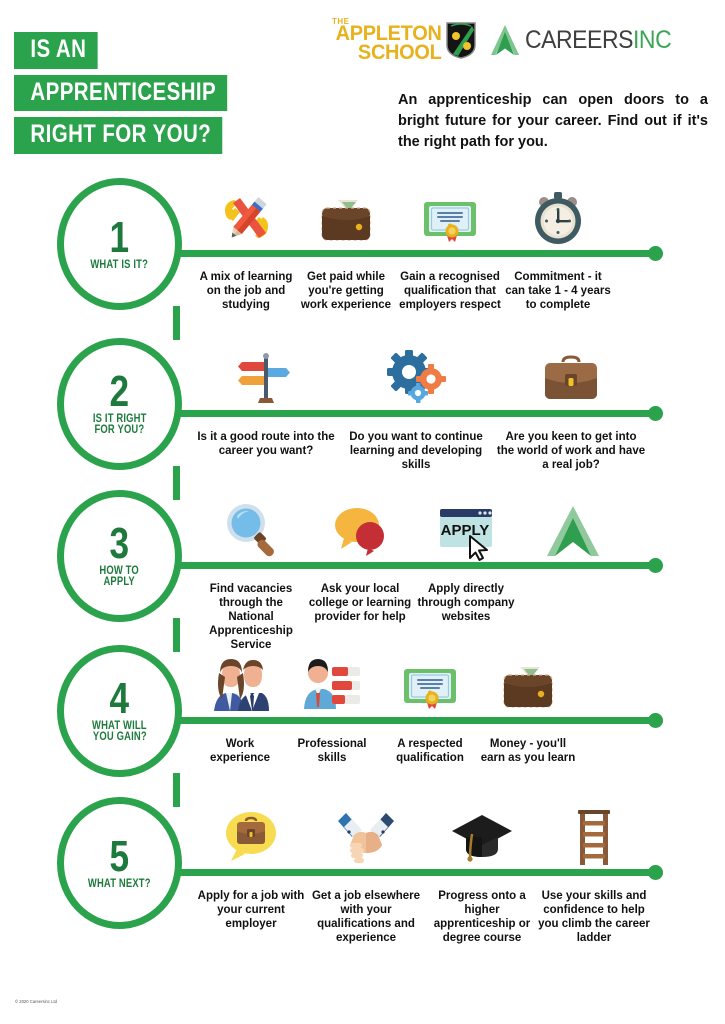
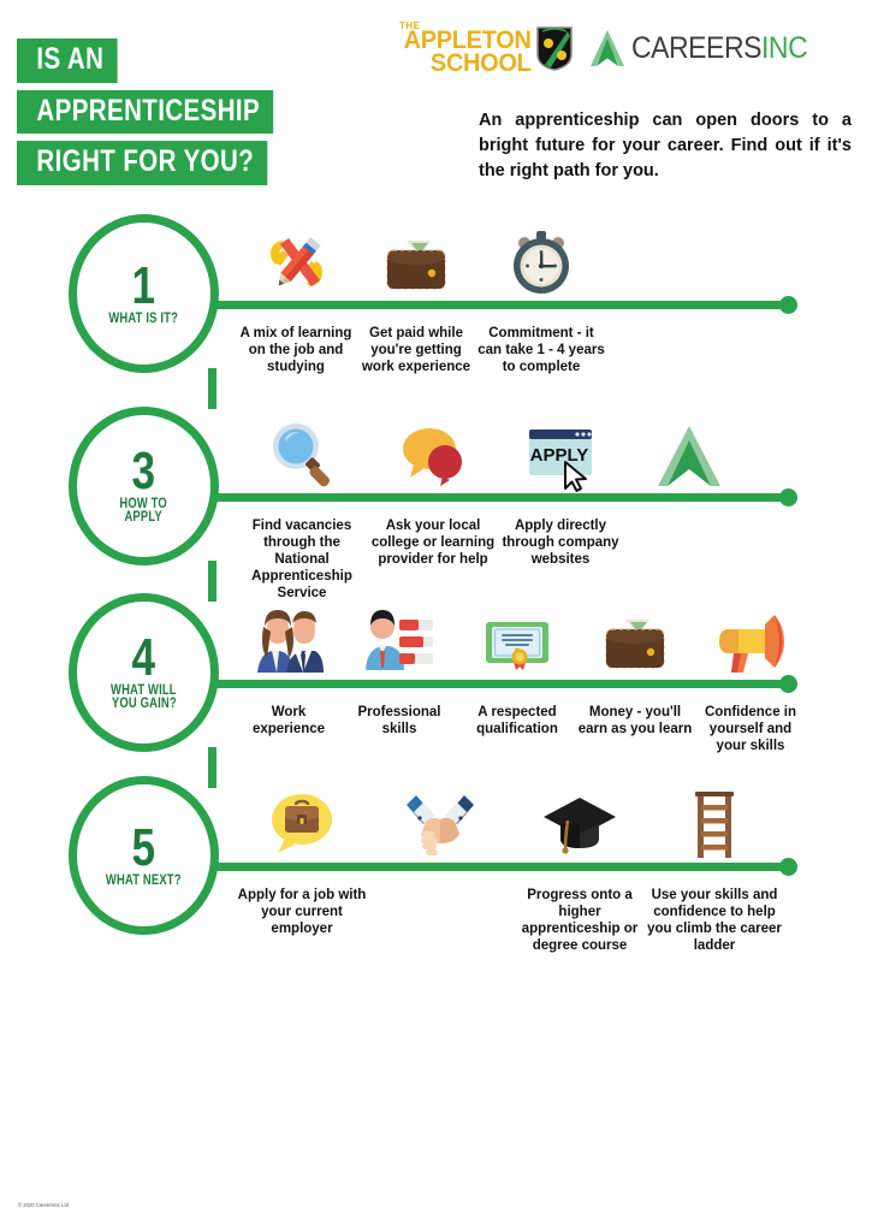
  IS AN
  APPRENTICESHIP
  RIGHT FOR YOU?
  THE
  APPLETON
  SCHOOL
  CAREERSINC
  An apprenticeship can open doors to a bright future for your career. Find out if it's the right path for you.
  1
  WHAT IS IT?
  A mix of learning on the job and studying
  Get paid while you're getting work experience
- Gain a recognised qualification that employers respect
  Commitment - it can take 1 - 4 years to complete
- 2
- IS IT RIGHT
- FOR YOU?
- Is it a good route into the career you want?
- Do you want to continue learning and developing skills
- Are you keen to get into the world of work and have a real job?
  3
  HOW TO
  APPLY
  Find vacancies through the National Apprenticeship Service
  Ask your local college or learning provider for help
  APPLY
  Apply directly through company websites
  4
  WHAT WILL
  YOU GAIN?
  Work experience
  Professional skills
  A respected qualification
  Money - you'll earn as you learn
+ Confidence in yourself and your skills
  5
  WHAT NEXT?
  Apply for a job with your current employer
- Get a job elsewhere with your qualifications and experience
  Progress onto a higher apprenticeship or degree course
  Use your skills and confidence to help you climb the career ladder
